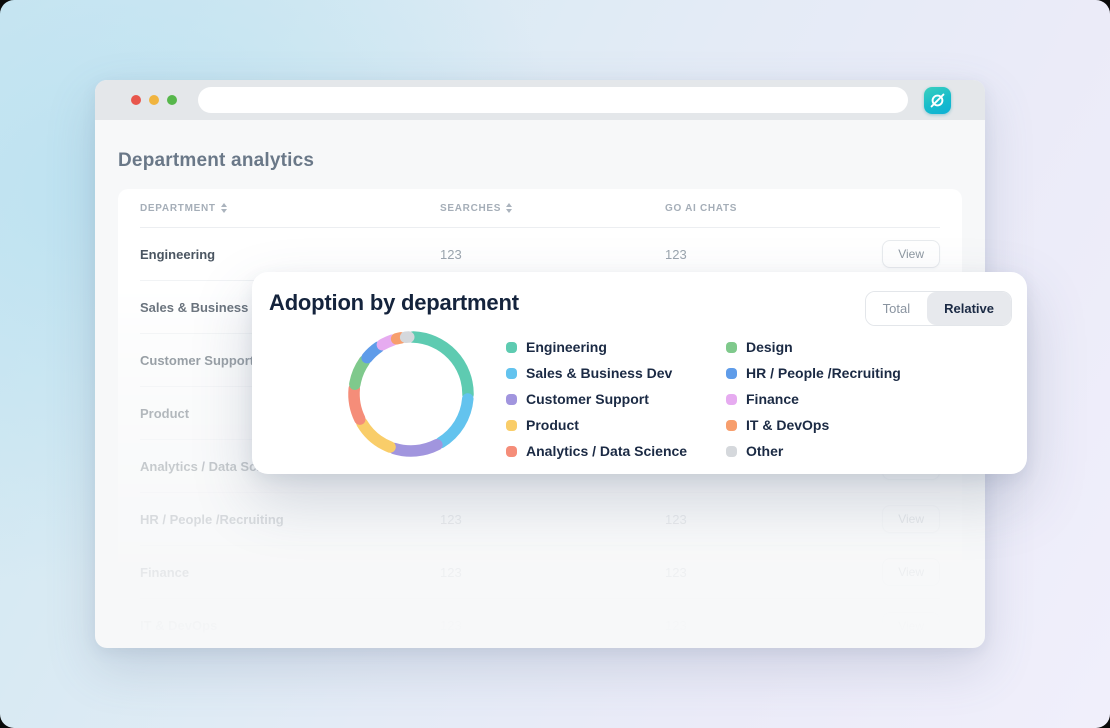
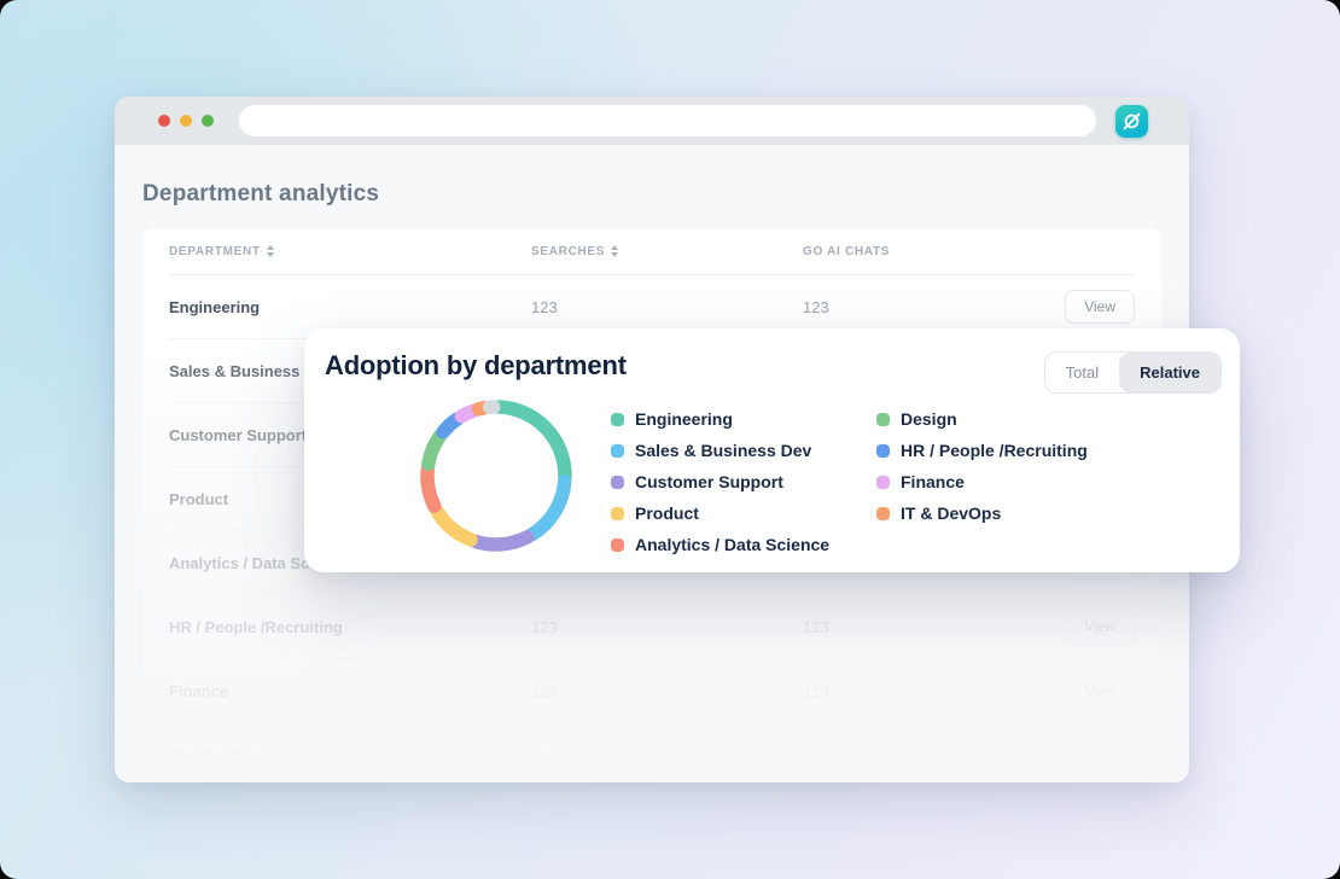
  Department analytics
  DEPARTMENT
  SEARCHES
  GO AI CHATS
  Engineering
  123
  123
  View
  Sales & Business
  Customer Suppor
  Product
  Analytics / Data Sc
  HR / People /Recruiting
  Adoption by department
  Total
  Relative
  Engineering
  Sales & Business Dev
  Customer Support
  Product
  Analytics / Data Science
  Design
  HR / People /Recruiting
  Finance
  IT & DevOps
- Other
